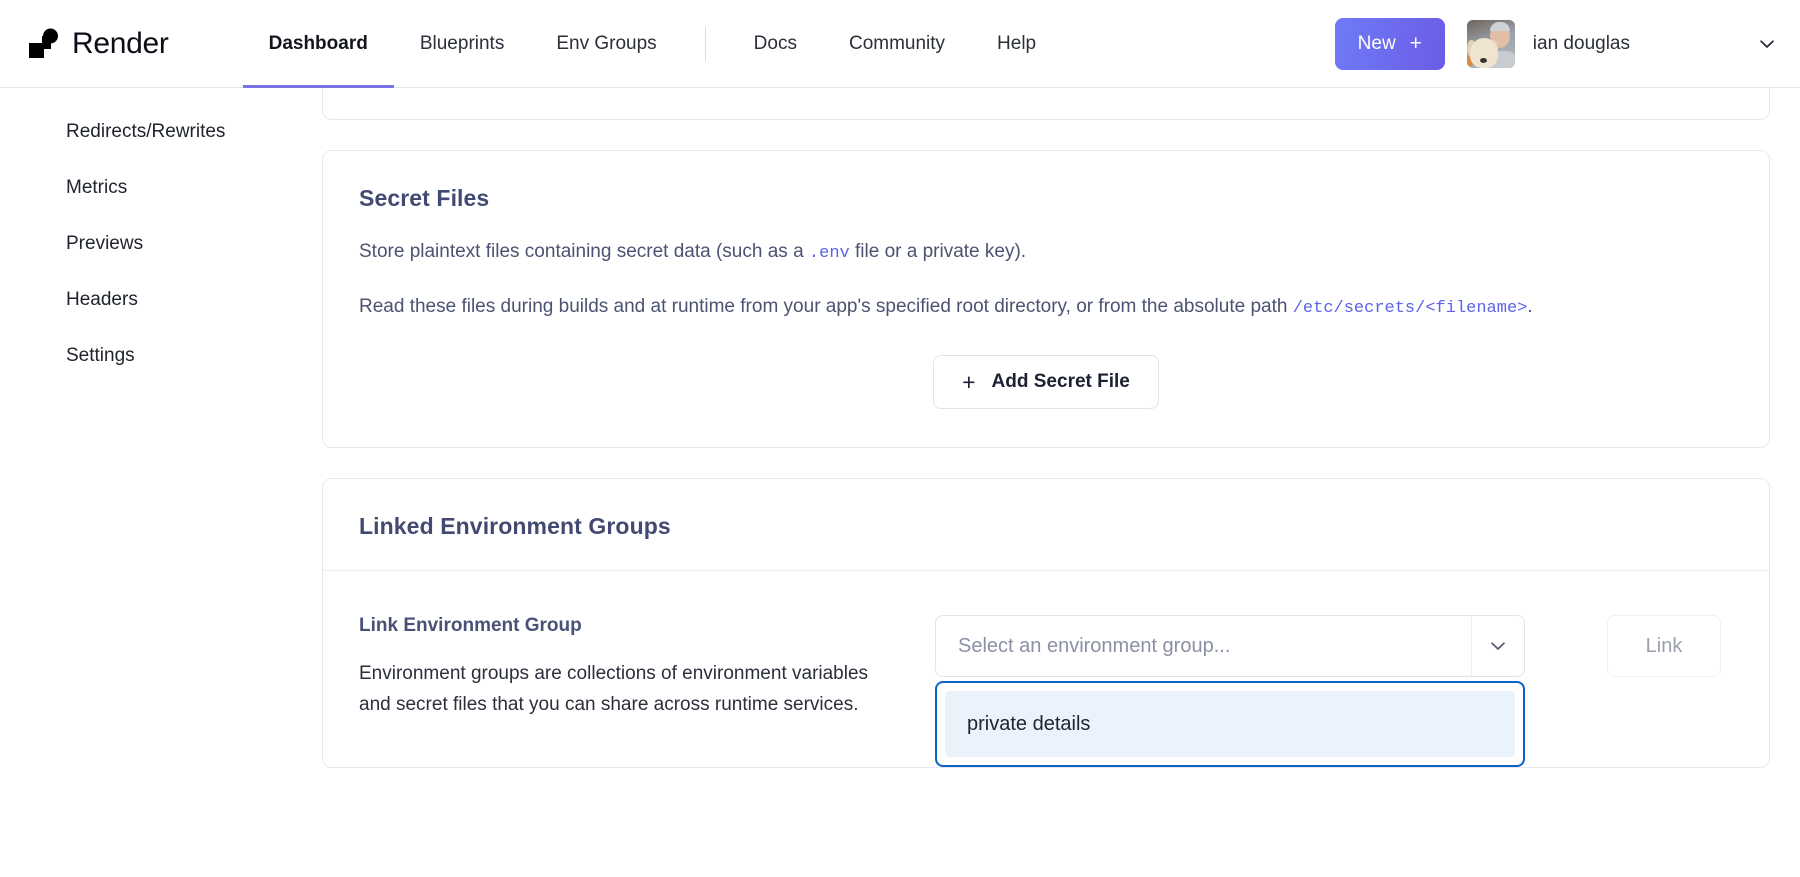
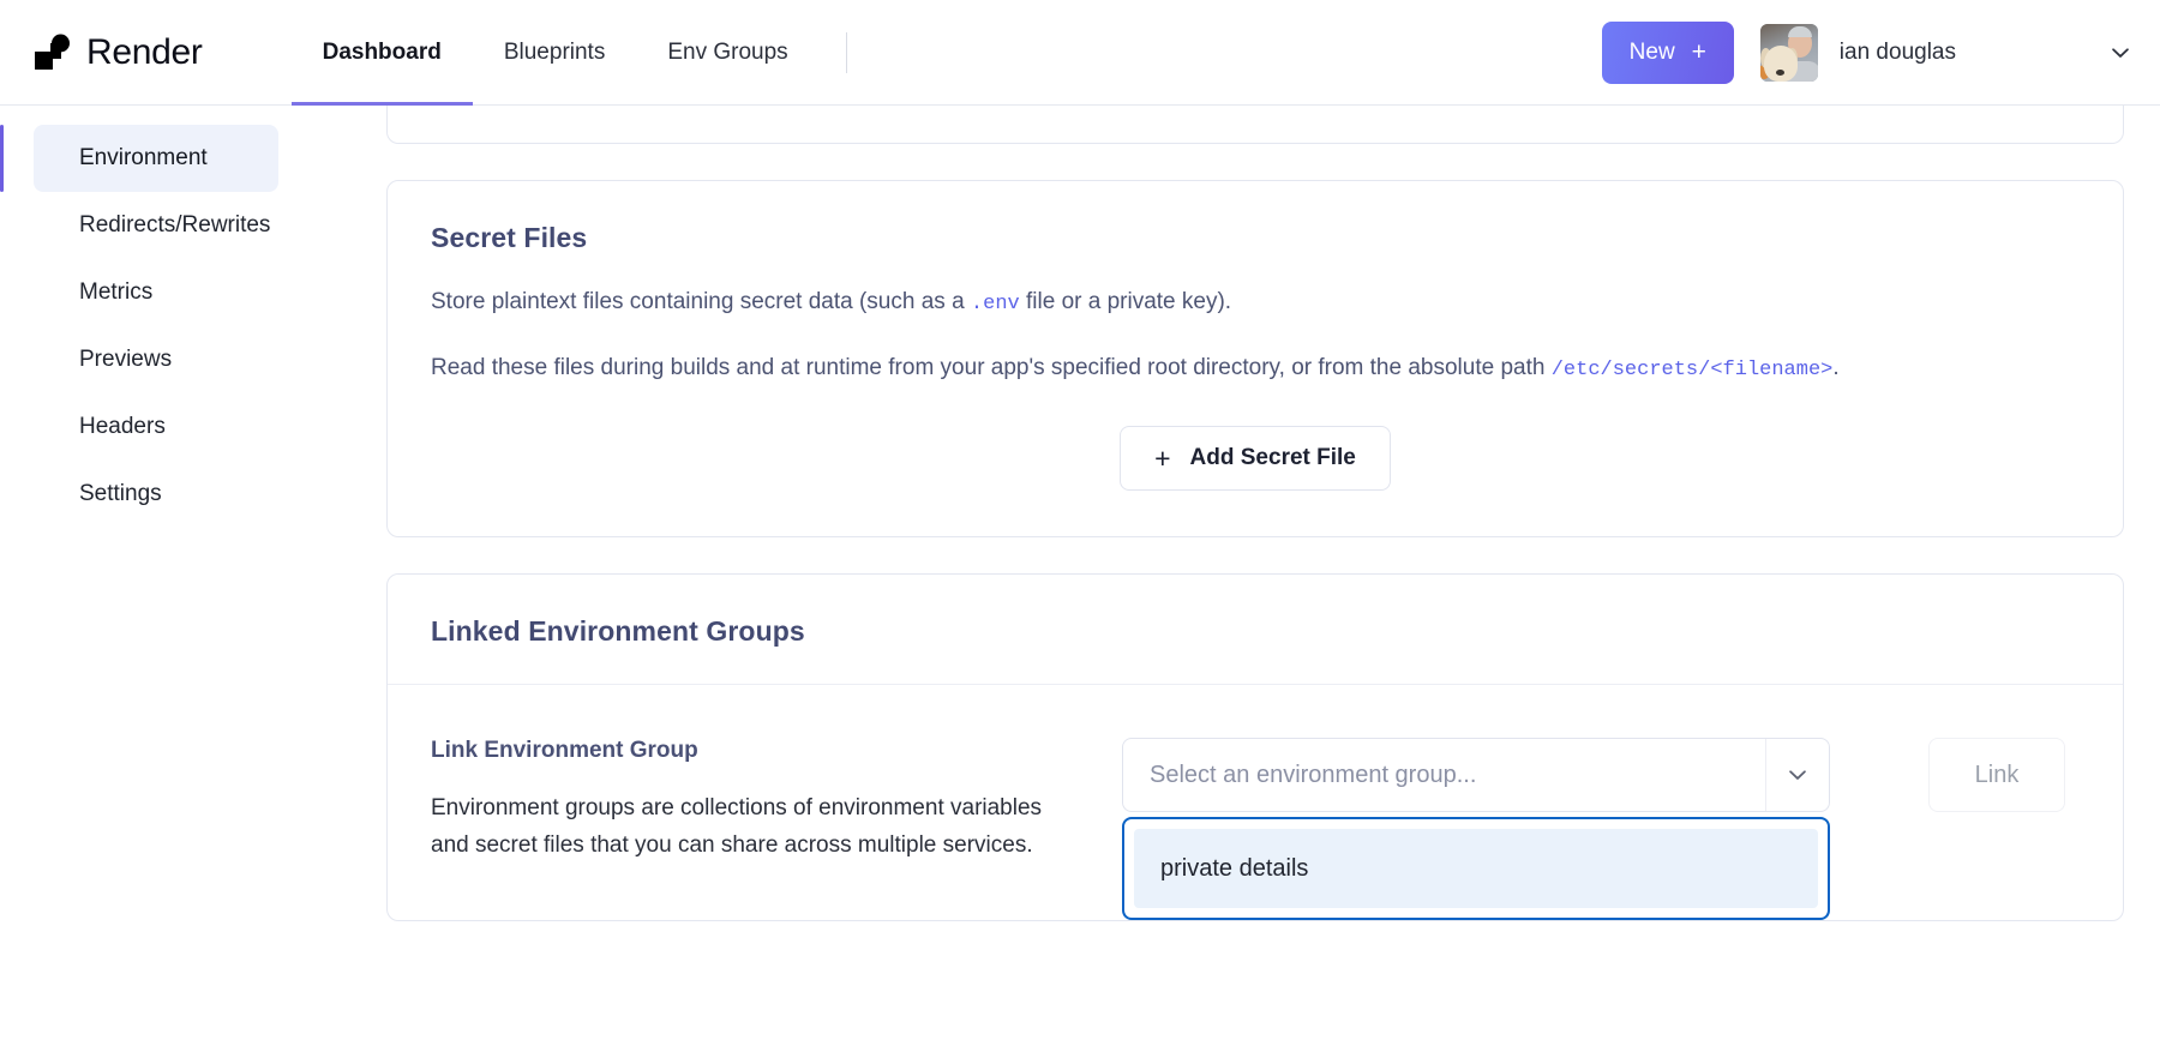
  Render
  Dashboard
  Blueprints
  Env Groups
- Docs
- Community
- Help
  New
  +
  ian douglas
+ Environment
  Redirects/Rewrites
  Metrics
  Previews
  Headers
  Settings
  Secret Files
  Store plaintext files containing secret data (such as a .env file or a private key).
  Read these files during builds and at runtime from your app's specified root directory, or from the absolute path /etc/secrets/<filename>.
  +
  Add Secret File
  Linked Environment Groups
  Link Environment Group
- Environment groups are collections of environment variables and secret files that you can share across runtime services.
+ Environment groups are collections of environment variables and secret files that you can share across multiple services.
  Select an environment group...
  private details
  Link
